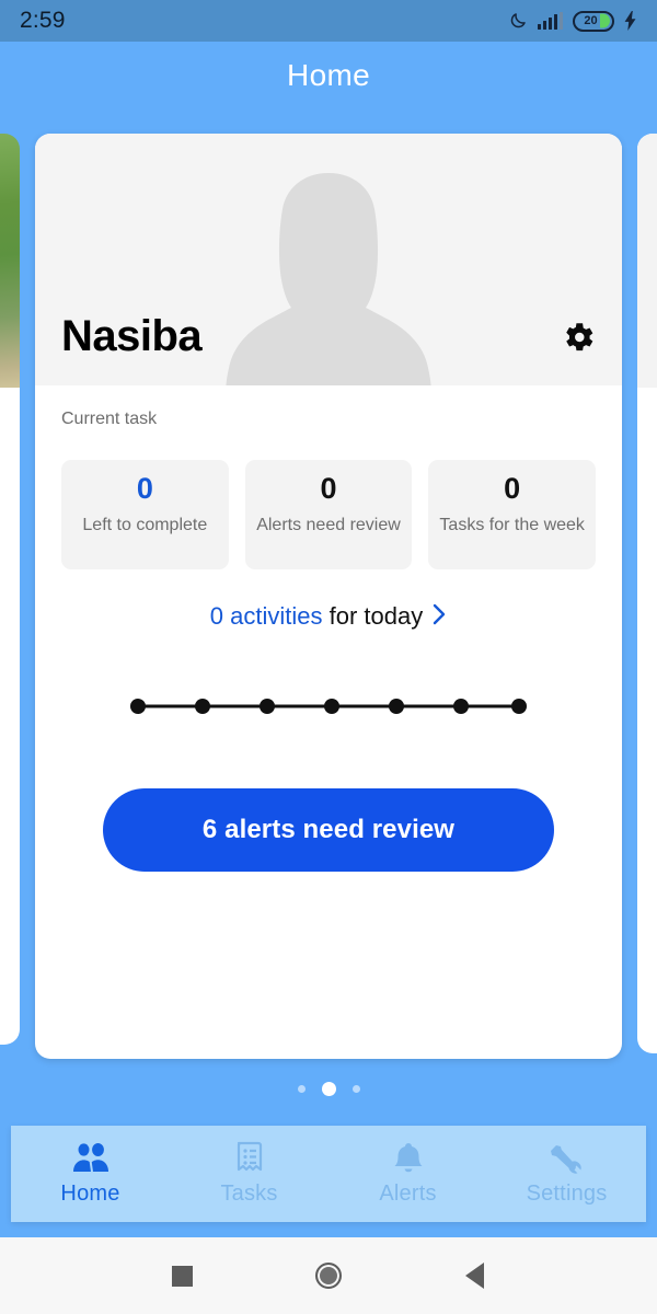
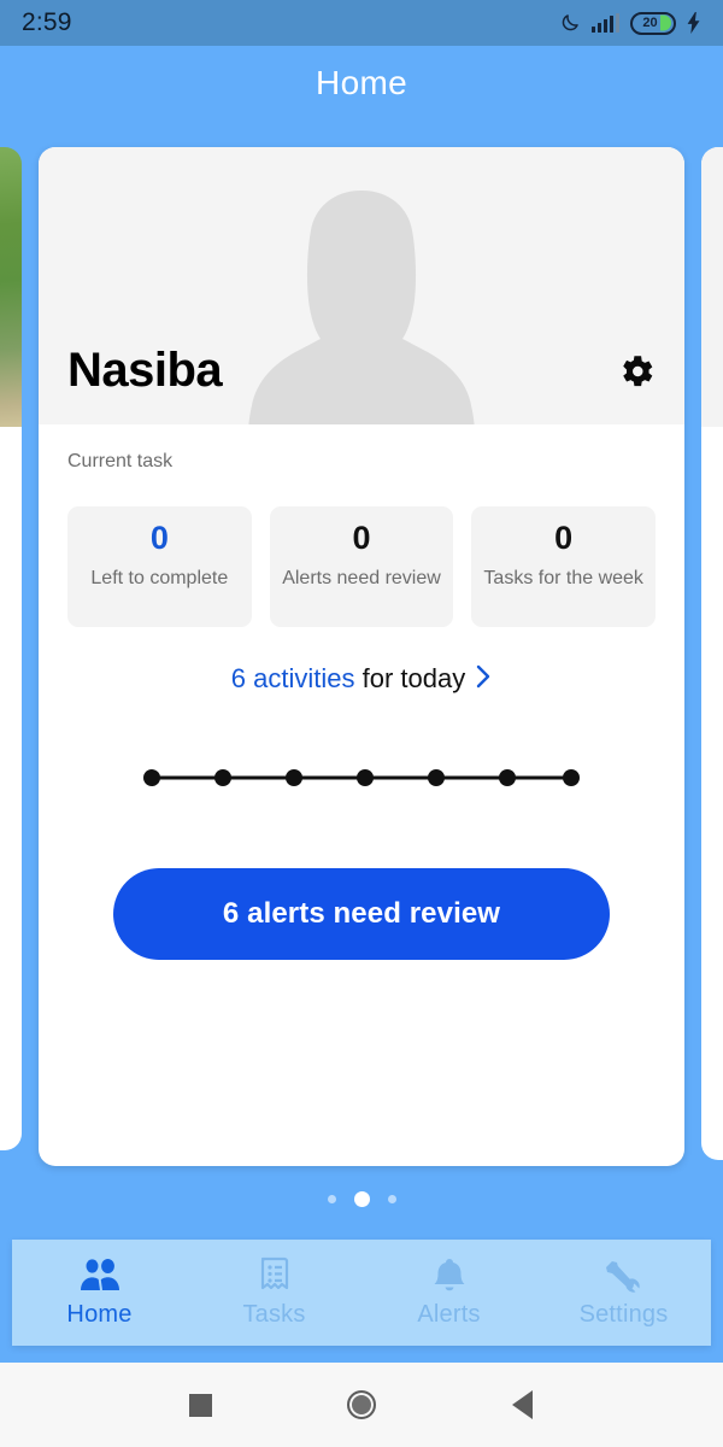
  2:59
  20
  Home
  Nasiba
  Current task
  0
  Left to complete
  0
  Alerts need review
  0
  Tasks for the week
- 0 activities for today
+ 6 activities for today
  6 alerts need review
  Home
  Tasks
  Alerts
  Settings
